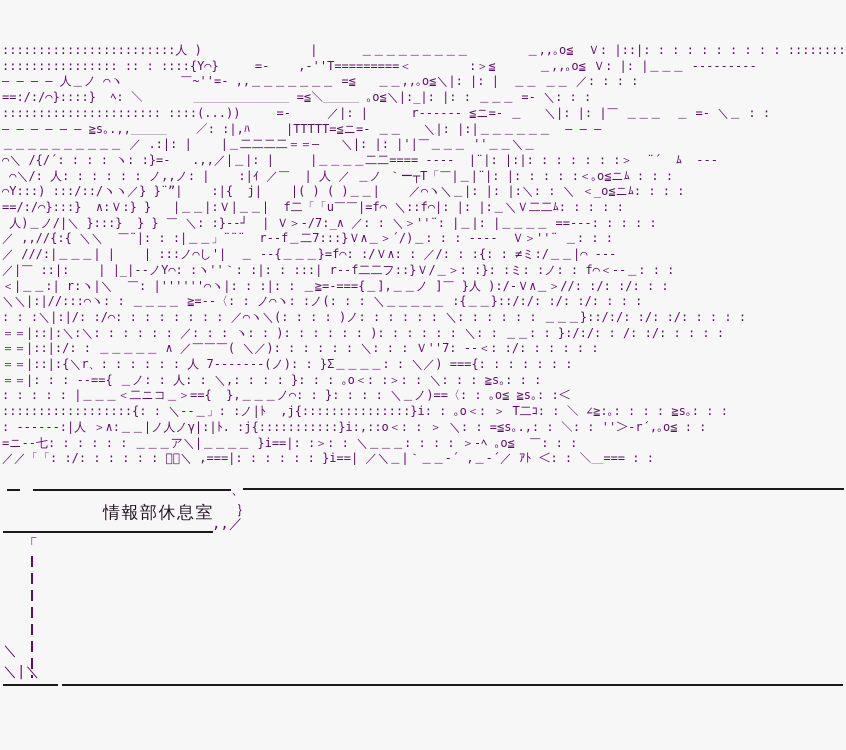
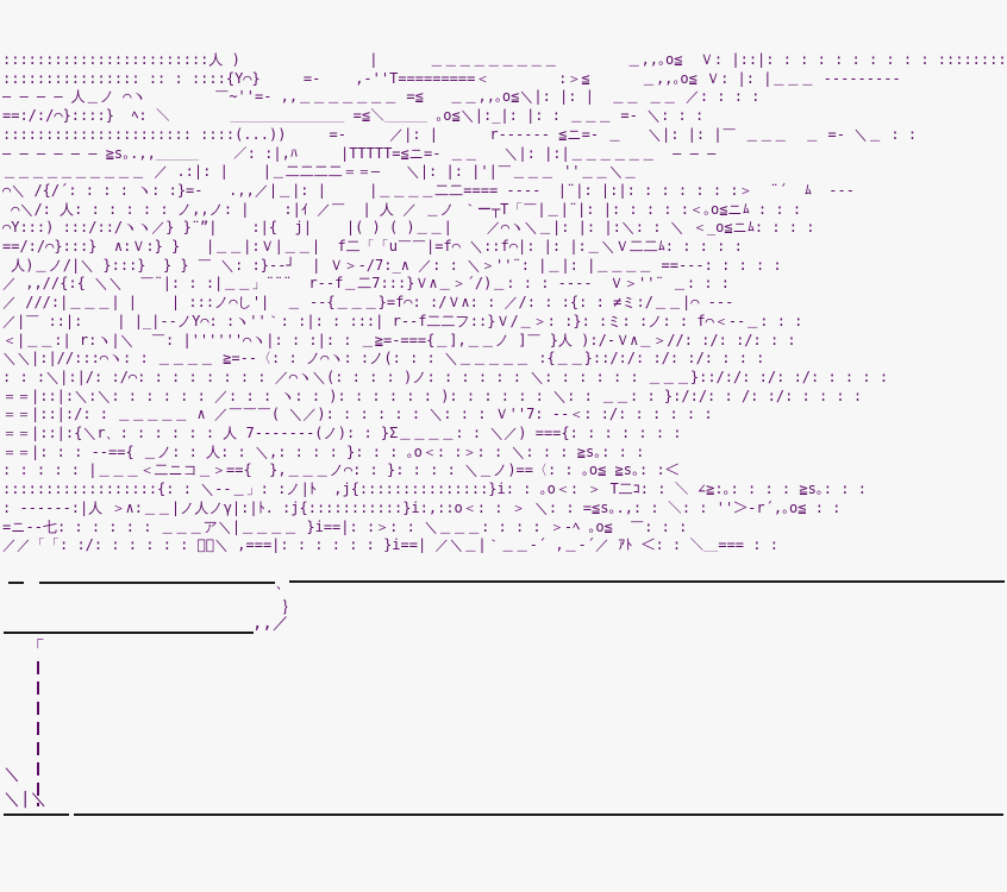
  ::::::::::::::::::::::::人 ) | ＿＿＿＿＿＿＿＿＿ ＿,,｡o≦ Ｖ: |::|: : : : : : : : : : ::::::::
  :::::::::::::::: :: : ::::{Y⌒} =- ,-''T=========＜ :＞≦ ＿,,｡o≦ Ｖ: |: |＿＿＿ ---------
  ― ― ― ― 人＿ノ ⌒ヽ ￣~''=- ,,＿＿＿＿＿＿＿ =≦ ＿＿,,｡o≦＼|: |: | ＿＿ ＿＿ ／: : : :
  ==:/:/⌒}::::} ﾍ: ＼ ＿＿＿＿＿＿＿＿ =≦＼＿＿＿ ｡o≦＼|:_|: |: : ＿＿＿ =- ＼: : :
  :::::::::::::::::::::: ::::(...)) =- ／|: | r------ ≦ニ=- ＿ ＼|: |: |￣ ＿＿＿ ＿ =- ＼＿ : :
  ― ― ― ― ― ― ≧s｡.,,＿＿＿ ／: :|,ﾊ |TTTTT=≦ニ=- ＿＿ ＼|: |:|＿＿＿＿＿＿ ― ― ―
  ＿＿＿＿＿＿＿＿＿＿ ／ .:|: | |＿二二二二＝＝― ＼|: |: |'|￣＿＿＿ ''＿＿＼＿
  ⌒＼ /{/´: : : : ヽ: :}=- .,,／|＿|: | |＿＿＿＿二二==== ---- |¨|: |:|: : : : : : :＞ ¨´ ﾑ ---
  ⌒＼/: 人: : : : : : ノ,,ノ: | :|ｲ ／￣ | 人 ／ ＿ノ ｀ー┬T「￣|＿|¨|: |: : : : :＜｡o≦ニﾑ : : :
  ⌒Y:::) :::/::/ヽヽ／} }¨”| :|{ j| |( ) ( )＿＿| ／⌒ヽ＼＿|: |: |:＼: : ＼ ＜_o≦ニﾑ: : : :
  ==/:/⌒}:::} ∧:Ｖ:} } |＿＿|:Ｖ|＿＿| f二「「u￣￣|=f⌒ ＼::f⌒|: |: |:＿＼Ｖ二二ﾑ: : : : :
  人)＿ノ/|＼ }:::} } } ￣ ＼: :}--┘ | Ｖ＞-/7:_∧ ／: : ＼＞''¨: |＿|: |＿＿＿＿ ==---: : : : :
  ／ ,,//{:{ ＼＼ ￣¨|: : :|＿＿」¨¨¨ r--f＿二7:::}Ｖ∧＿＞´/)＿: : : ---- Ｖ＞''¨ ＿: : :
  ／ ///:|＿＿＿| | | :::ノ⌒し'| ＿ --{＿＿＿}=f⌒: :/Ｖ∧: : ／/: : :{: : ≠ミ:/＿＿|⌒ ---
  ／|￣ ::|: | |_|--ノY⌒: :ヽ''｀: :|: : :::| r--f二二フ::}Ｖ/＿＞: :}: :ミ: :ノ: : f⌒＜--＿: : :
  ＜|＿＿:| r:ヽ|＼ ￣: |''''''⌒ヽ|: : :|: : ＿≧=-==={＿],＿＿ノ ]￣ }人 ):/-Ｖ∧＿＞//: :/: :/: : :
  ＼＼|:|//:::⌒ヽ: : ＿＿＿＿ ≧=--〈: : ノ⌒ヽ: :ノ(: : : ＼＿＿＿＿＿ :{＿＿}::/:/: :/: :/: : : :
  : : :＼|:|/: :/⌒: : : : : : : : ／⌒ヽ＼(: : : : )ノ: : : : : : ＼: : : : : : ＿＿＿}::/:/: :/: :/: : : : :
  ＝＝|::|:＼:＼: : : : : : ／: : : ヽ: : ): : : : : : ): : : : : : ＼: : ＿＿: : }:/:/: : /: :/: : : : :
  ＝＝|::|:/: : ＿＿＿＿＿ ∧ ／￣￣￣( ＼／): : : : : : ＼: : : Ｖ''7: --＜: :/: : : : : :
  ＝＝|::|:{＼r、: : : : : : 人 7-------(ノ): : }Σ＿＿＿＿: : ＼／) ==={: : : : : : :
  ＝＝|: : : --=={ ＿ノ: : 人: : ＼,: : : : }: : : ｡o＜: :＞: : ＼: : : ≧s｡: : :
  : : : : : |＿＿＿＜二ニコ＿＞=={ },＿＿＿ノ⌒: : }: : : : ＼＿ノ)==〈: : ｡o≦ ≧s｡: :＜
  ::::::::::::::::::{: : ＼--＿」: :ノ|ﾄ ,j{:::::::::::::::}i: : ｡o＜: ＞ T二ｺ: : ＼ ∠≧:｡: : : : ≧s｡: : :
  : ------:|人 ＞∧:＿＿|ノ人ノγ|:|ﾄ. :j{:::::::::::}i:,::o＜: : ＞ ＼: : =≦s｡.,: : ＼: : ''＞-r´,｡o≦ : :
  =ニ--七: : : : : : ＿＿＿ア＼|＿＿＿＿ }i==|: :＞: : ＼＿＿＿: : : : ＞-ﾍ ｡o≦ ￣: : :
  ／／「「: :/: : : : : : ／ﾟ＼ ,===|: : : : : : }i==| ／＼＿|｀＿＿-´ ,＿-´／ ｱﾄ ＜: : ＼＿=== : :
  、
  ｝
  ,,／
- 情報部休息室
  「
  ＼
  ＼|＼
